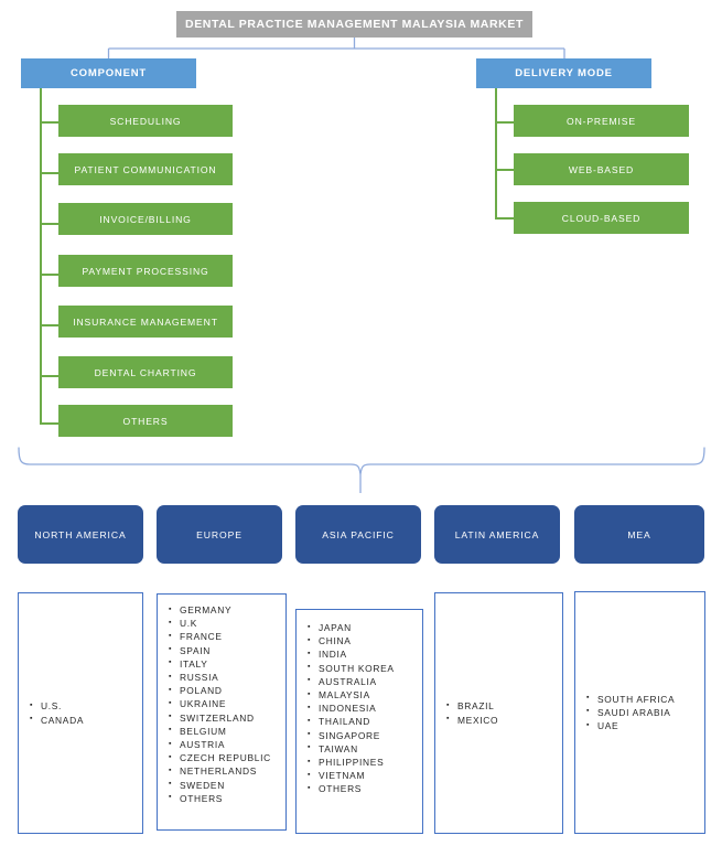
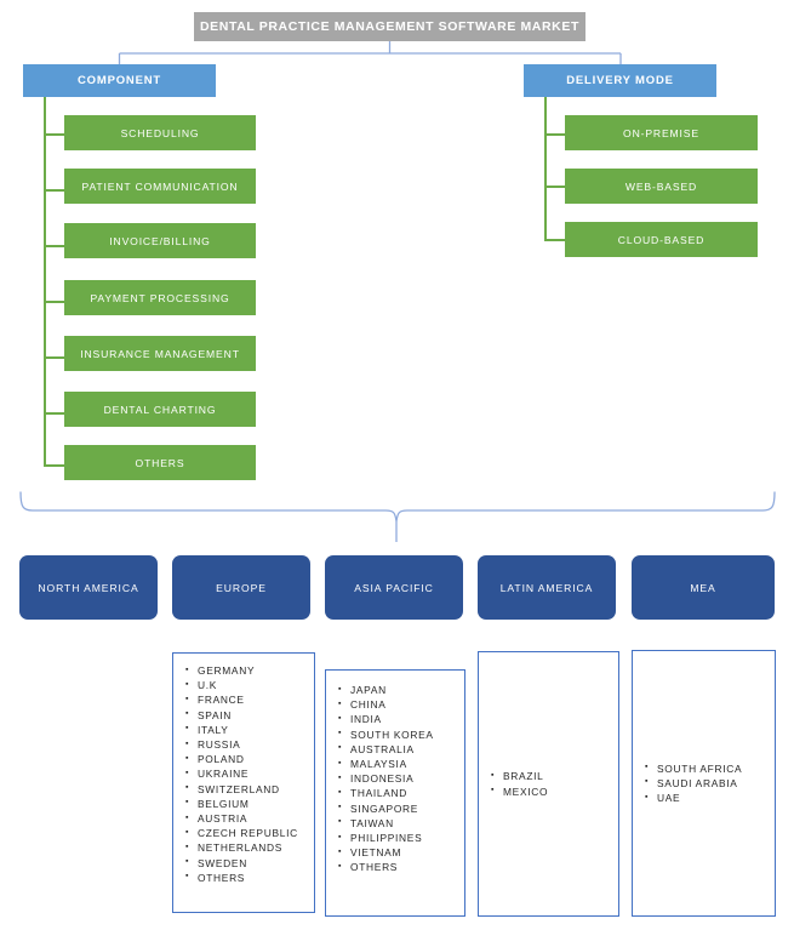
- DENTAL PRACTICE MANAGEMENT MALAYSIA MARKET
+ DENTAL PRACTICE MANAGEMENT SOFTWARE MARKET
  COMPONENT
  DELIVERY MODE
  SCHEDULING
  PATIENT COMMUNICATION
  INVOICE/BILLING
  PAYMENT PROCESSING
  INSURANCE MANAGEMENT
  DENTAL CHARTING
  OTHERS
  ON-PREMISE
  WEB-BASED
  CLOUD-BASED
  NORTH AMERICA
  EUROPE
  ASIA PACIFIC
  LATIN AMERICA
  MEA
- U.S.
- CANADA
  GERMANY
  U.K
  FRANCE
  SPAIN
  ITALY
  RUSSIA
  POLAND
  UKRAINE
  SWITZERLAND
  BELGIUM
  AUSTRIA
  CZECH REPUBLIC
  NETHERLANDS
  SWEDEN
  OTHERS
  JAPAN
  CHINA
  INDIA
  SOUTH KOREA
  AUSTRALIA
  MALAYSIA
  INDONESIA
  THAILAND
  SINGAPORE
  TAIWAN
  PHILIPPINES
  VIETNAM
  OTHERS
  BRAZIL
  MEXICO
  SOUTH AFRICA
  SAUDI ARABIA
  UAE
